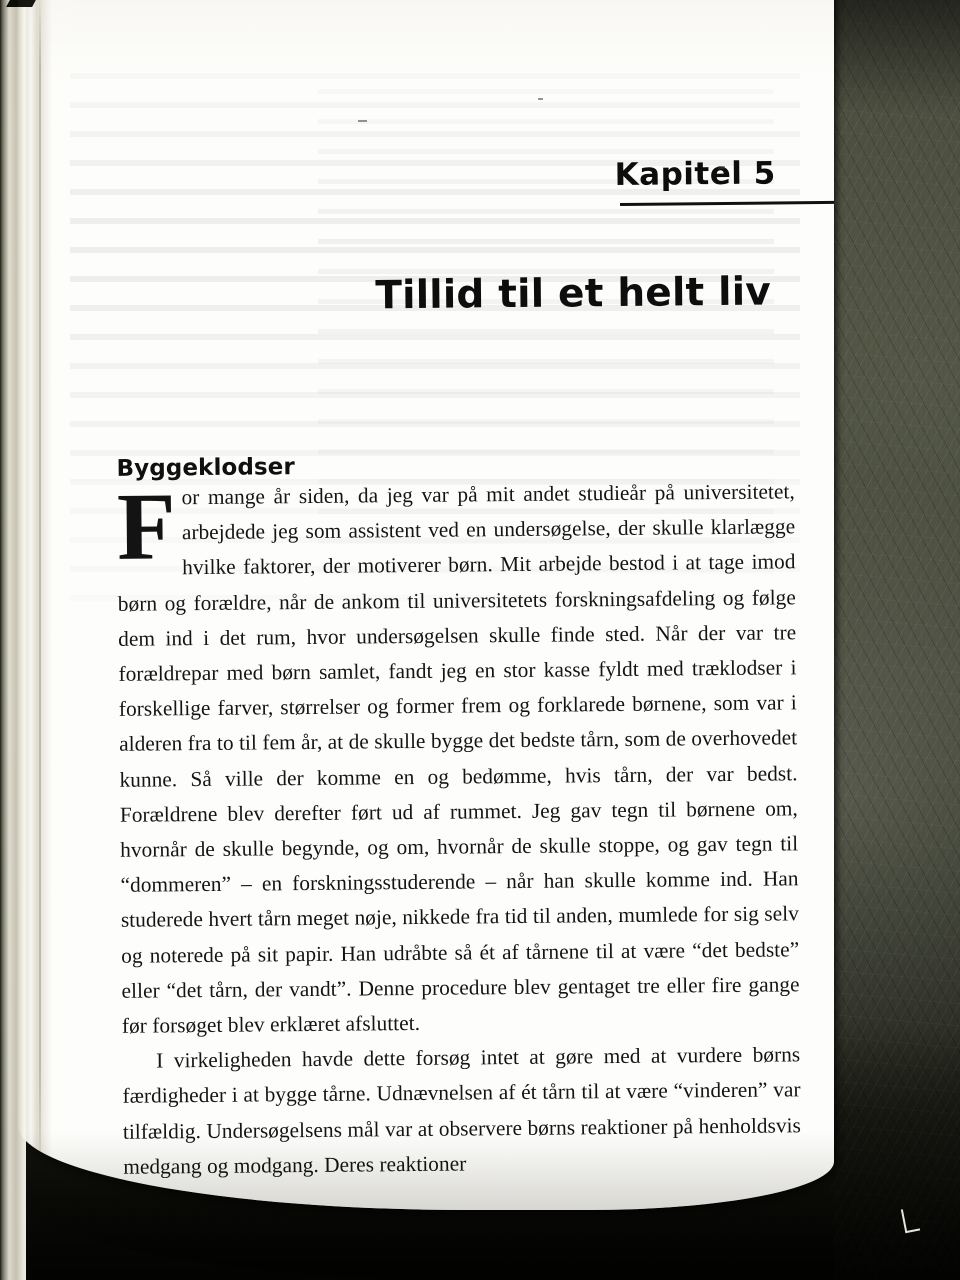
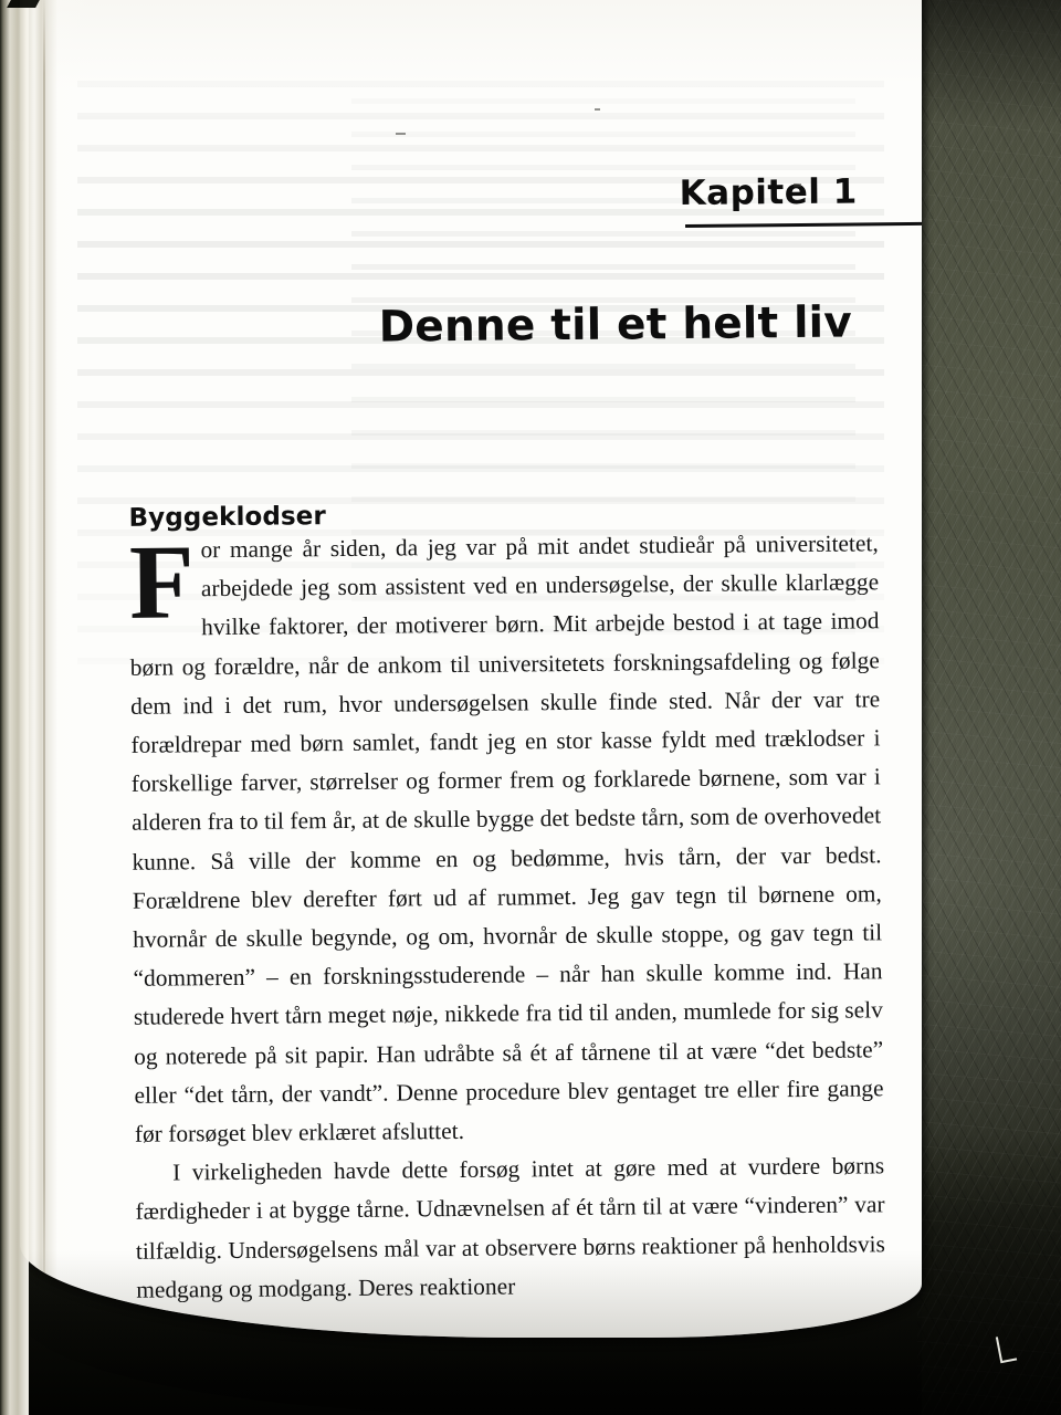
- Kapitel 5
+ Kapitel 1
- Tillid til et helt liv
+ Denne til et helt liv
  Byggeklodser
  F
  or mange år siden, da jeg var på mit andet studieår på universitetet, arbejdede jeg som assistent ved en undersøgelse, der skulle klarlægge hvilke faktorer, der motiverer børn. Mit arbejde bestod i at tage imod børn og forældre, når de ankom til universitetets forskningsafdeling og følge dem ind i det rum, hvor undersøgelsen skulle finde sted. Når der var tre forældrepar med børn samlet, fandt jeg en stor kasse fyldt med træklodser i forskellige farver, størrelser og former frem og forklarede børnene, som var i alderen fra to til fem år, at de skulle bygge det bedste tårn, som de overhovedet kunne. Så ville der komme en og bedømme, hvis tårn, der var bedst. Forældrene blev derefter ført ud af rummet. Jeg gav tegn til børnene om, hvornår de skulle begynde, og om, hvornår de skulle stoppe, og gav tegn til “dommeren” – en forskningsstuderende – når han skulle komme ind. Han studerede hvert tårn meget nøje, nikkede fra tid til anden, mumlede for sig selv og noterede på sit papir. Han udråbte så ét af tårnene til at være “det bedste” eller “det tårn, der vandt”. Denne procedure blev gentaget tre eller fire gange før forsøget blev erklæret afsluttet.
  I virkeligheden havde dette forsøg intet at gøre med at vurdere børns færdigheder i at bygge tårne. Udnævnelsen af ét tårn til at være “vinderen” var var at observere børns reaktioner på henholdsvis
